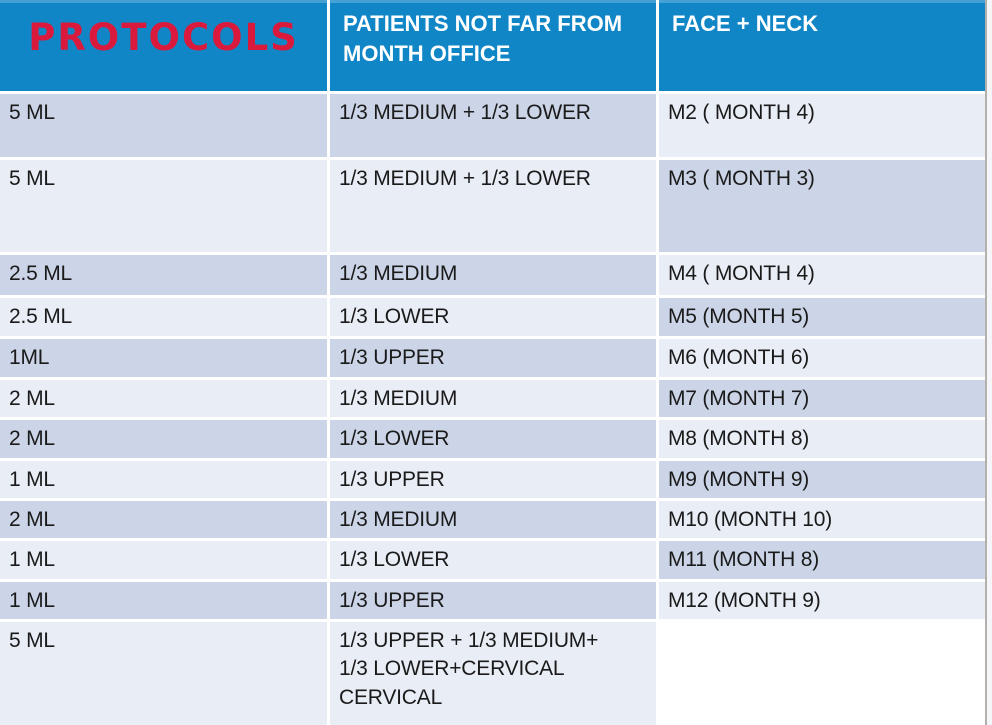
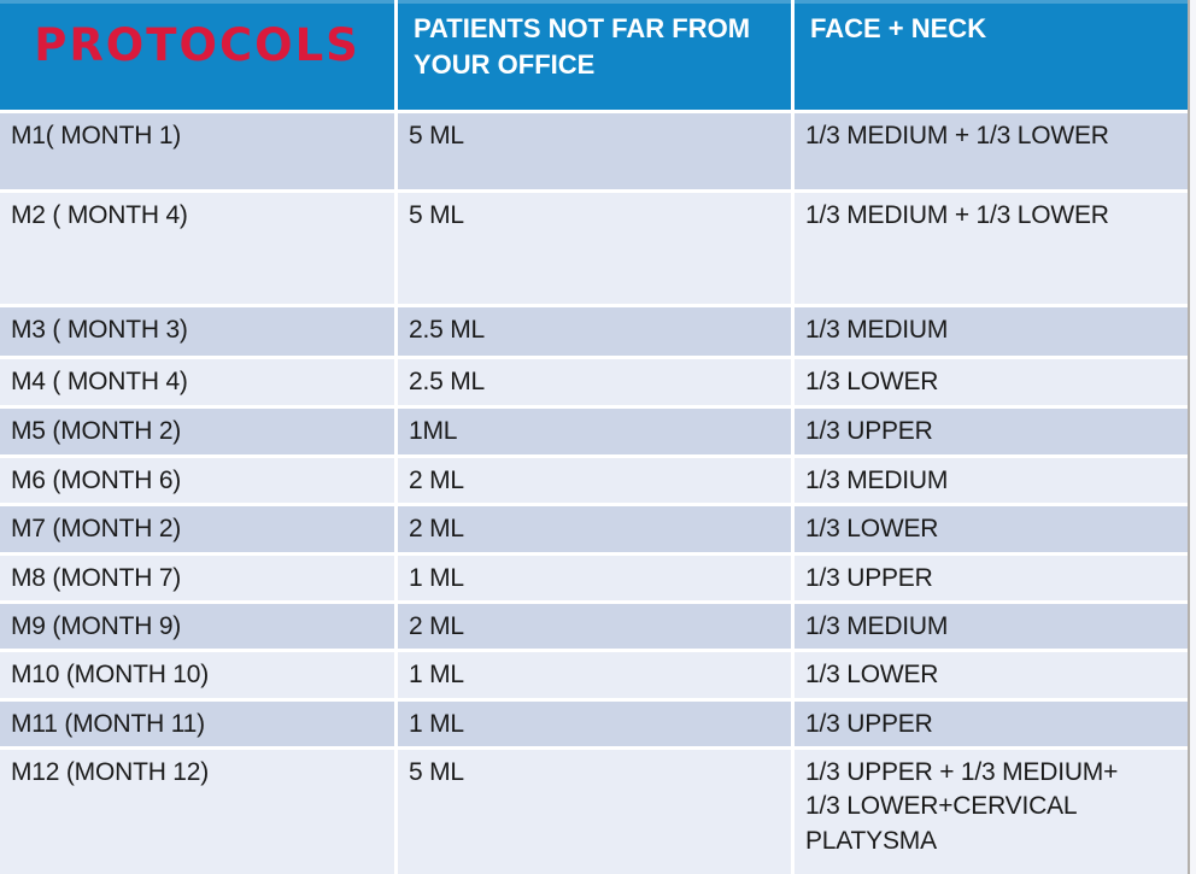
  PROTOCOLS
- PATIENTS NOT FAR FROM MONTH OFFICE
+ PATIENTS NOT FAR FROM YOUR OFFICE
  FACE + NECK
+ M1( MONTH 1)
  5 ML
  1/3 MEDIUM + 1/3 LOWER
  M2 ( MONTH 4)
  5 ML
  1/3 MEDIUM + 1/3 LOWER
  M3 ( MONTH 3)
  2.5 ML
  1/3 MEDIUM
  M4 ( MONTH 4)
  2.5 ML
  1/3 LOWER
- M5 (MONTH 5)
+ M5 (MONTH 2)
  1ML
  1/3 UPPER
  M6 (MONTH 6)
  2 ML
  1/3 MEDIUM
- M7 (MONTH 7)
+ M7 (MONTH 2)
  2 ML
  1/3 LOWER
- M8 (MONTH 8)
+ M8 (MONTH 7)
  1 ML
  1/3 UPPER
  M9 (MONTH 9)
  2 ML
  1/3 MEDIUM
  M10 (MONTH 10)
  1 ML
  1/3 LOWER
- M11 (MONTH 8)
+ M11 (MONTH 11)
  1 ML
  1/3 UPPER
- M12 (MONTH 9)
+ M12 (MONTH 12)
  5 ML
- 1/3 UPPER + 1/3 MEDIUM+ 1/3 LOWER+CERVICAL CERVICAL
+ 1/3 UPPER + 1/3 MEDIUM+ 1/3 LOWER+CERVICAL PLATYSMA
